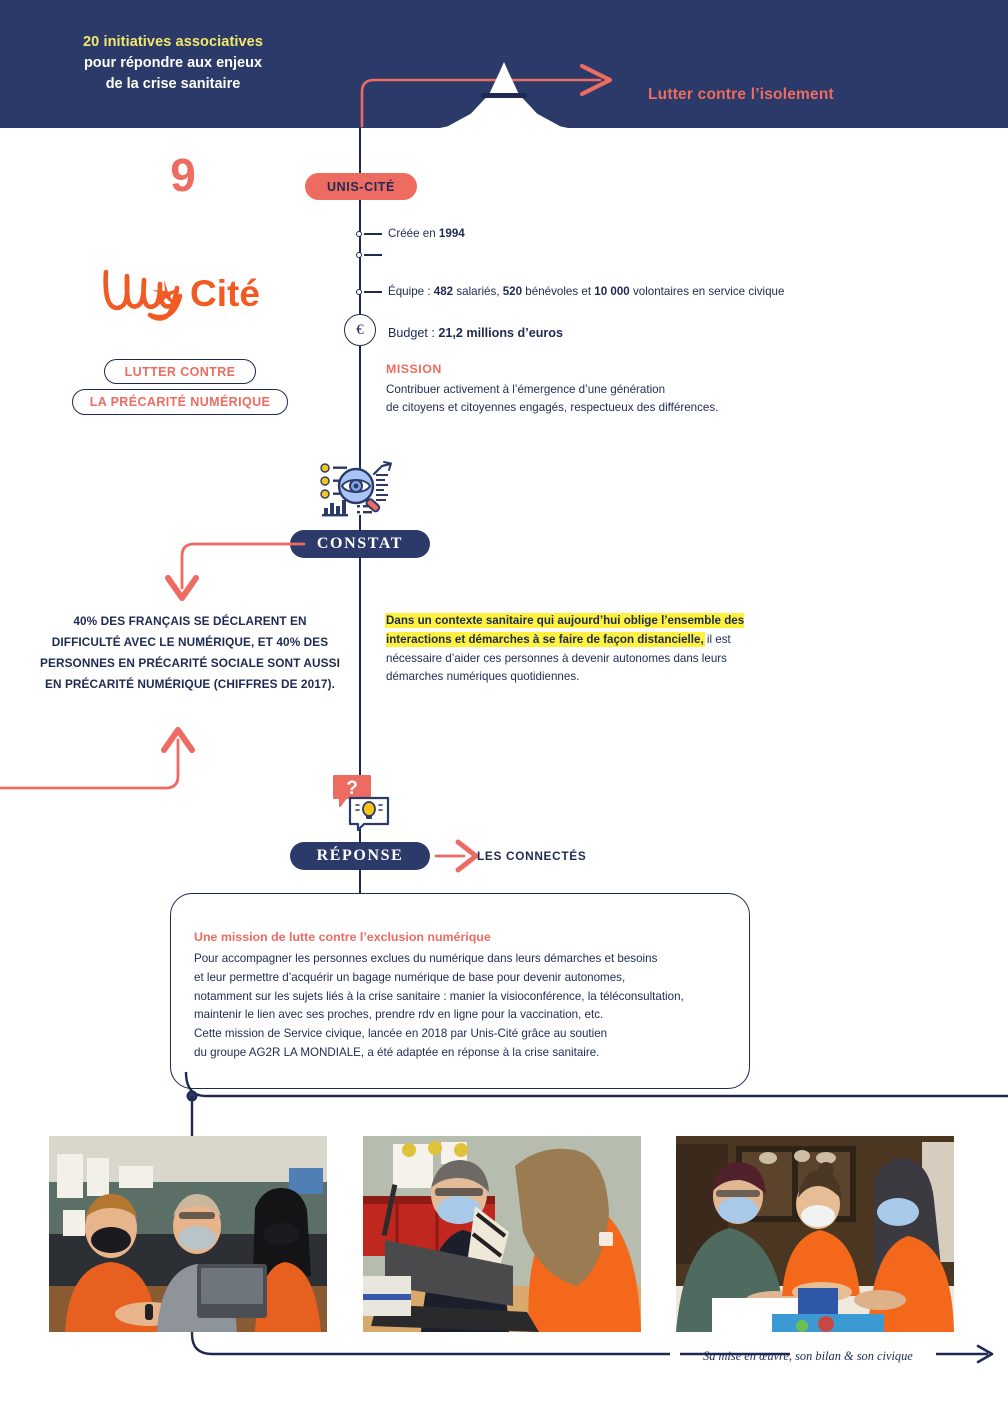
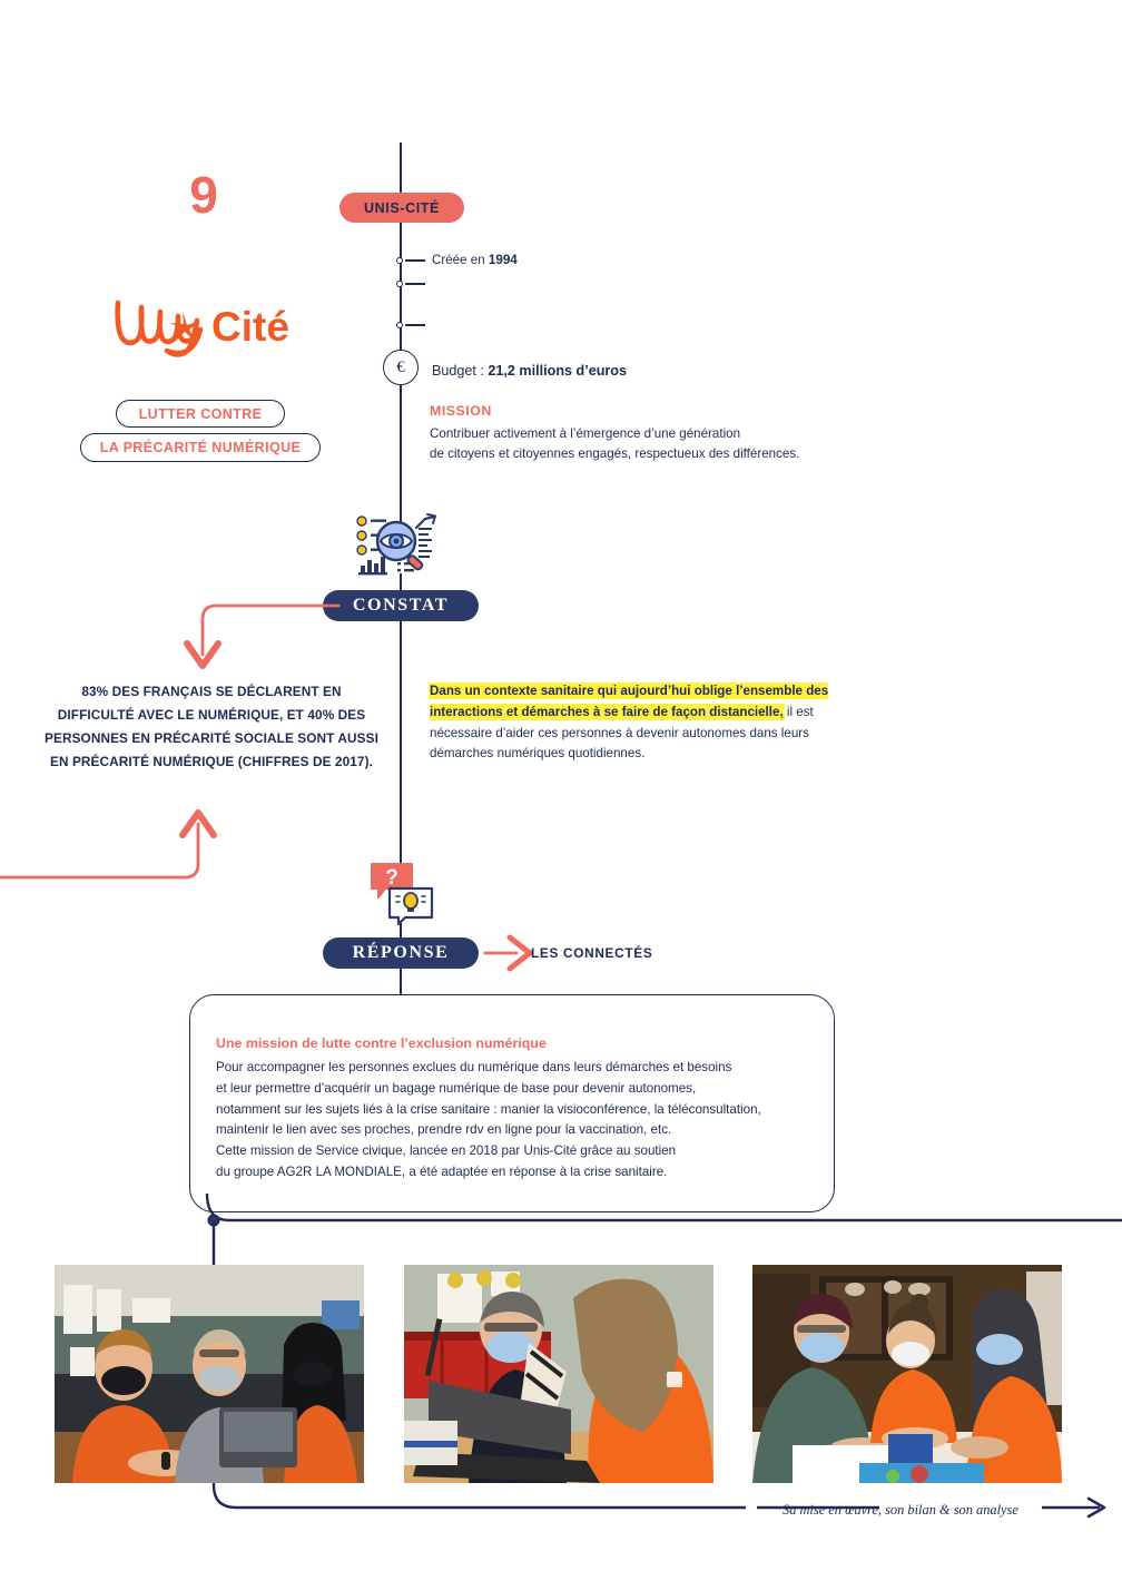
- 20 initiatives associatives
- pour répondre aux enjeux
- de la crise sanitaire
- Lutter contre l’isolement
  9
  Cité
  LUTTER CONTRE
  LA PRÉCARITÉ NUMÉRIQUE
  UNIS-CITÉ
  Créée en 1994
- Équipe : 482 salariés, 520 bénévoles et 10 000 volontaires en service civique
  €
  Budget : 21,2 millions d’euros
  MISSION
  Contribuer activement à l’émergence d’une génération
  de citoyens et citoyennes engagés, respectueux des différences.
  CONSTAT
- 40% DES FRANÇAIS SE DÉCLARENT EN DIFFICULTÉ AVEC LE NUMÉRIQUE, ET 40% DES PERSONNES EN PRÉCARITÉ SOCIALE SONT AUSSI EN PRÉCARITÉ NUMÉRIQUE (CHIFFRES DE 2017).
+ 83% DES FRANÇAIS SE DÉCLARENT EN DIFFICULTÉ AVEC LE NUMÉRIQUE, ET 40% DES PERSONNES EN PRÉCARITÉ SOCIALE SONT AUSSI EN PRÉCARITÉ NUMÉRIQUE (CHIFFRES DE 2017).
  Dans un contexte sanitaire qui aujourd’hui oblige l’ensemble des interactions et démarches à se faire de façon distancielle, il est nécessaire d’aider ces personnes à devenir autonomes dans leurs démarches numériques quotidiennes.
  ?
  RÉPONSE
  LES CONNECTÉS
  Une mission de lutte contre l’exclusion numérique
  Pour accompagner les personnes exclues du numérique dans leurs démarches et besoins
  et leur permettre d’acquérir un bagage numérique de base pour devenir autonomes,
  notamment sur les sujets liés à la crise sanitaire : manier la visioconférence, la téléconsultation,
  maintenir le lien avec ses proches, prendre rdv en ligne pour la vaccination, etc.
  Cette mission de Service civique, lancée en 2018 par Unis-Cité grâce au soutien
  du groupe AG2R LA MONDIALE, a été adaptée en réponse à la crise sanitaire.
- Sa mise en œuvre, son bilan & son civique
+ Sa mise en œuvre, son bilan & son analyse
